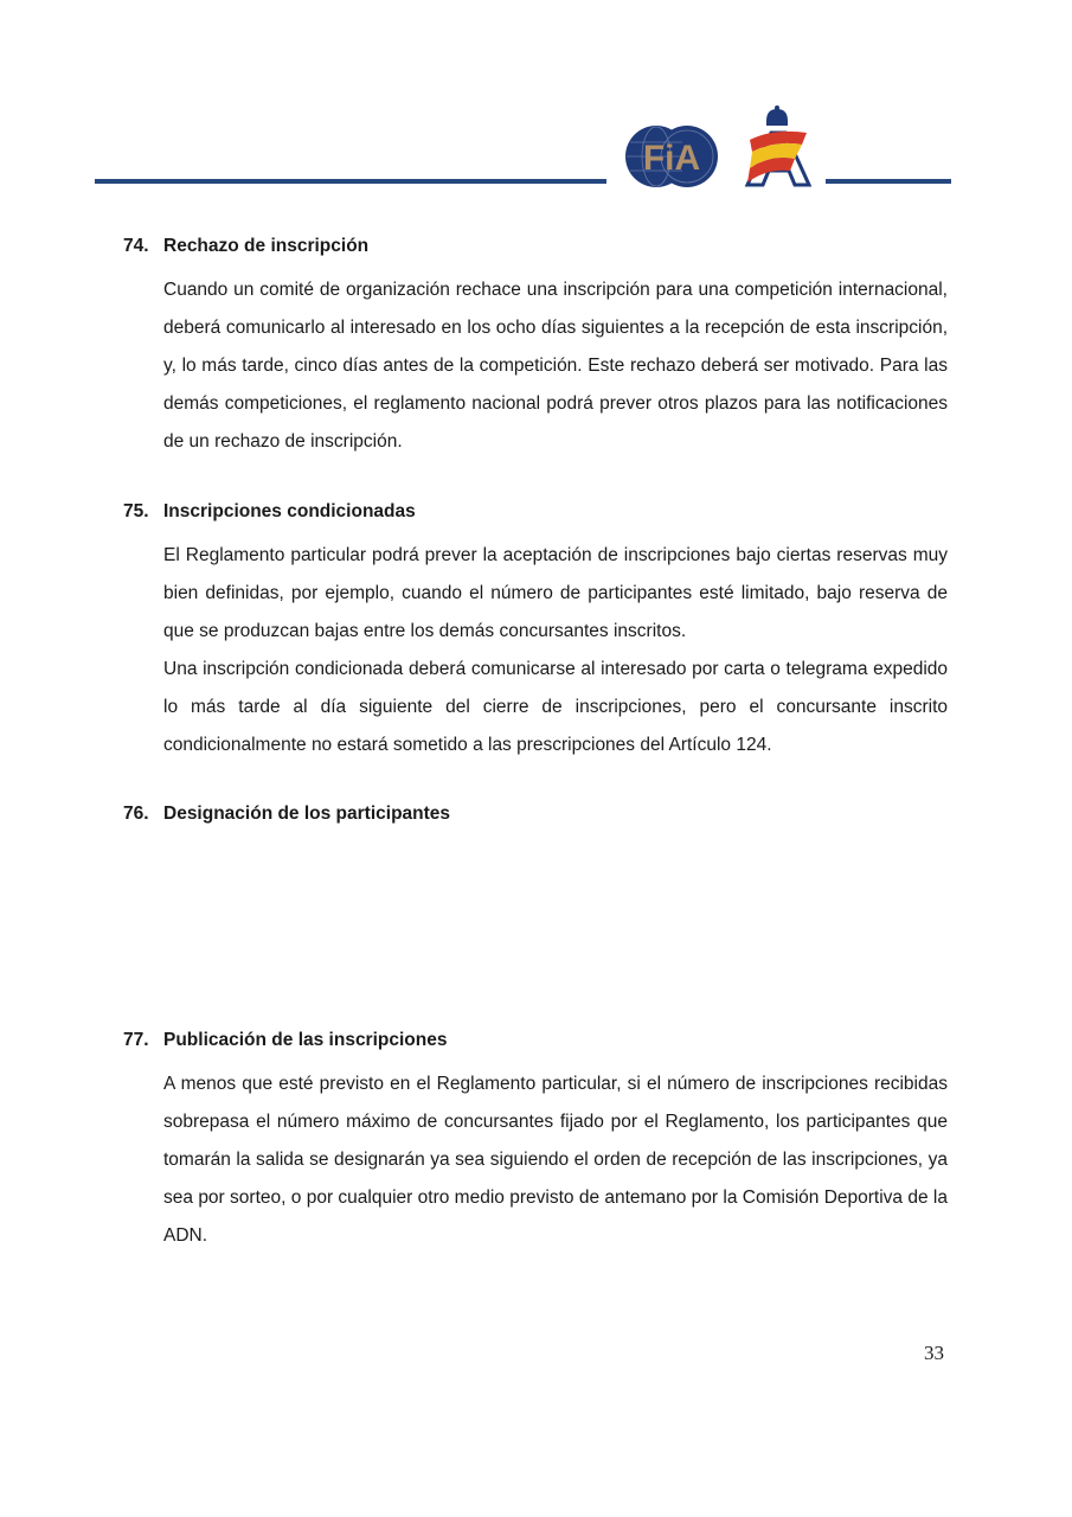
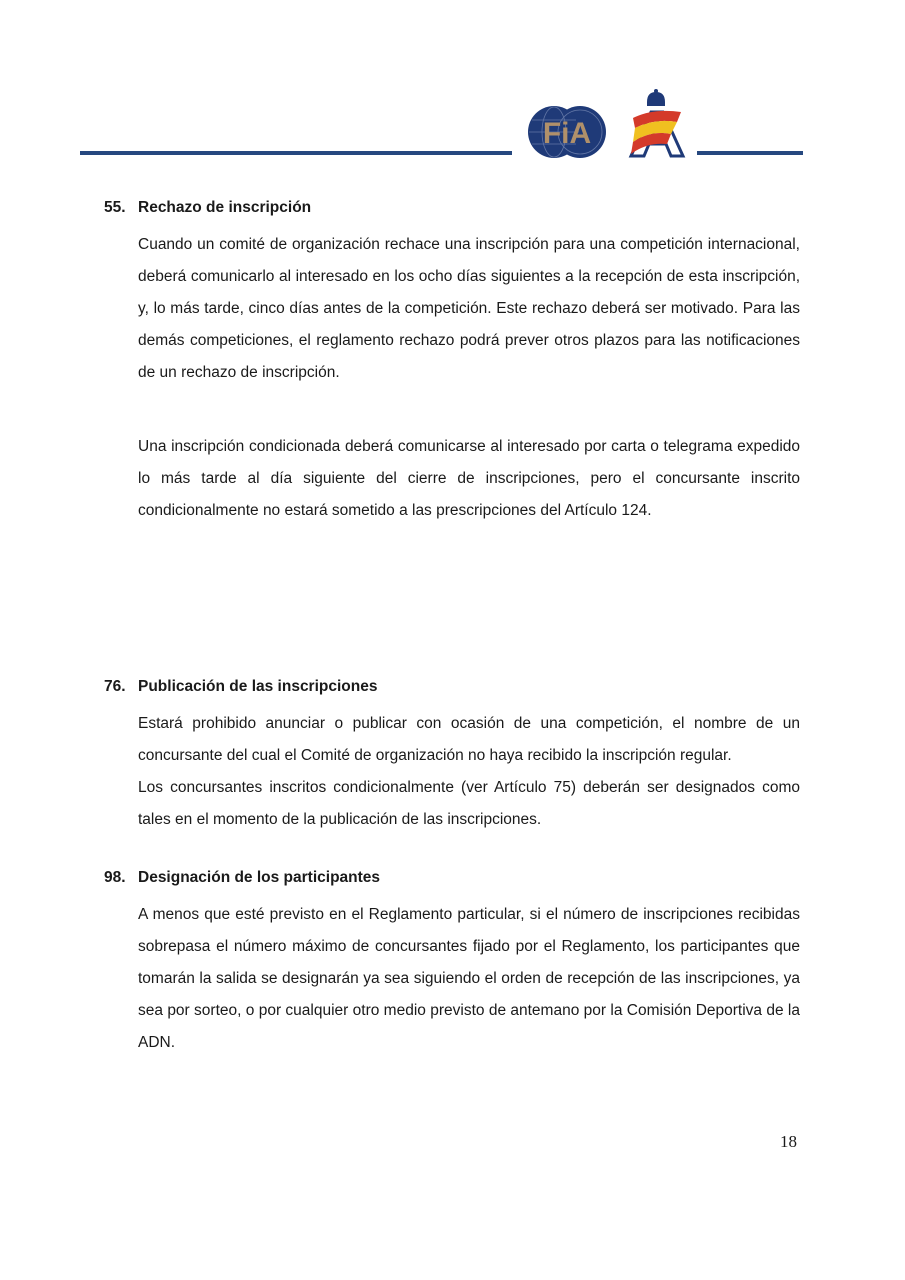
  FiA
- 74.
+ 55.
  Rechazo de inscripción
- Cuando un comité de organización rechace una inscripción para una competición internacional, deberá comunicarlo al interesado en los ocho días siguientes a la recepción de esta inscripción, y, lo más tarde, cinco días antes de la competición. Este rechazo deberá ser motivado. Para las demás competiciones, el reglamento nacional podrá prever otros plazos para las notificaciones de un rechazo de inscripción.
+ Cuando un comité de organización rechace una inscripción para una competición internacional, deberá comunicarlo al interesado en los ocho días siguientes a la recepción de esta inscripción, y, lo más tarde, cinco días antes de la competición. Este rechazo deberá ser motivado. Para las demás competiciones, el reglamento rechazo podrá prever otros plazos para las notificaciones de un rechazo de inscripción.
- 75.
- Inscripciones condicionadas
- El Reglamento particular podrá prever la aceptación de inscripciones bajo ciertas reservas muy bien definidas, por ejemplo, cuando el número de participantes esté limitado, bajo reserva de que se produzcan bajas entre los demás concursantes inscritos.
  Una inscripción condicionada deberá comunicarse al interesado por carta o telegrama expedido lo más tarde al día siguiente del cierre de inscripciones, pero el concursante inscrito condicionalmente no estará sometido a las prescripciones del Artículo 124.
  76.
- Designación de los participantes
+ Publicación de las inscripciones
+ Estará prohibido anunciar o publicar con ocasión de una competición, el nombre de un concursante del cual el Comité de organización no haya recibido la inscripción regular.
+ Los concursantes inscritos condicionalmente (ver Artículo 75) deberán ser designados como tales en el momento de la publicación de las inscripciones.
- 77.
+ 98.
- Publicación de las inscripciones
+ Designación de los participantes
  A menos que esté previsto en el Reglamento particular, si el número de inscripciones recibidas sobrepasa el número máximo de concursantes fijado por el Reglamento, los participantes que tomarán la salida se designarán ya sea siguiendo el orden de recepción de las inscripciones, ya sea por sorteo, o por cualquier otro medio previsto de antemano por la Comisión Deportiva de la ADN.
- 33
+ 18
